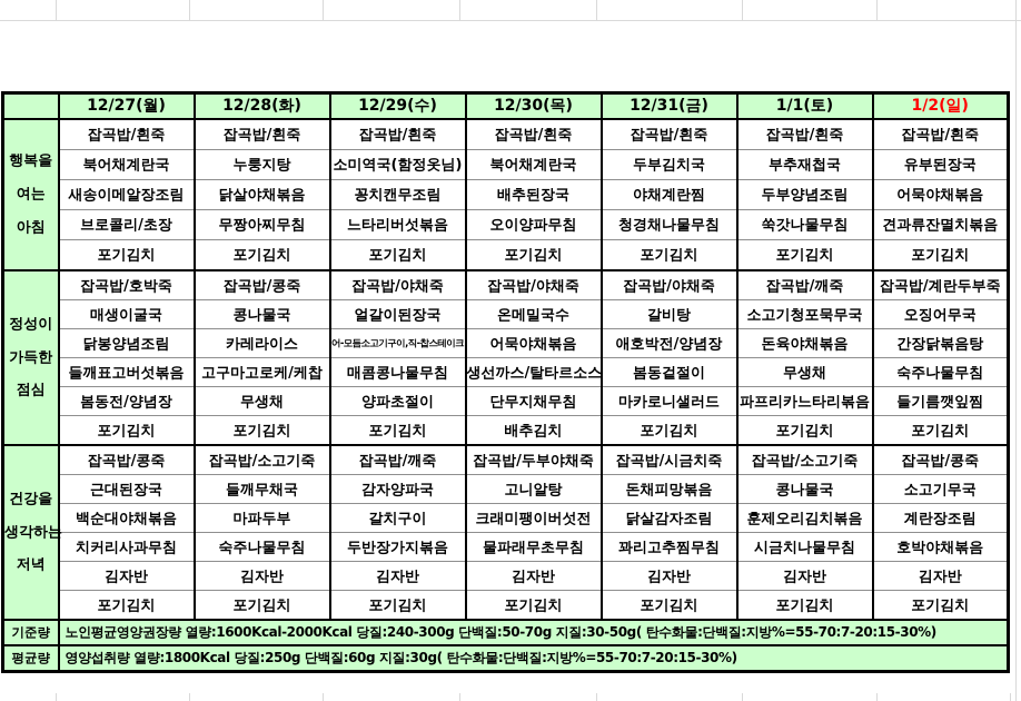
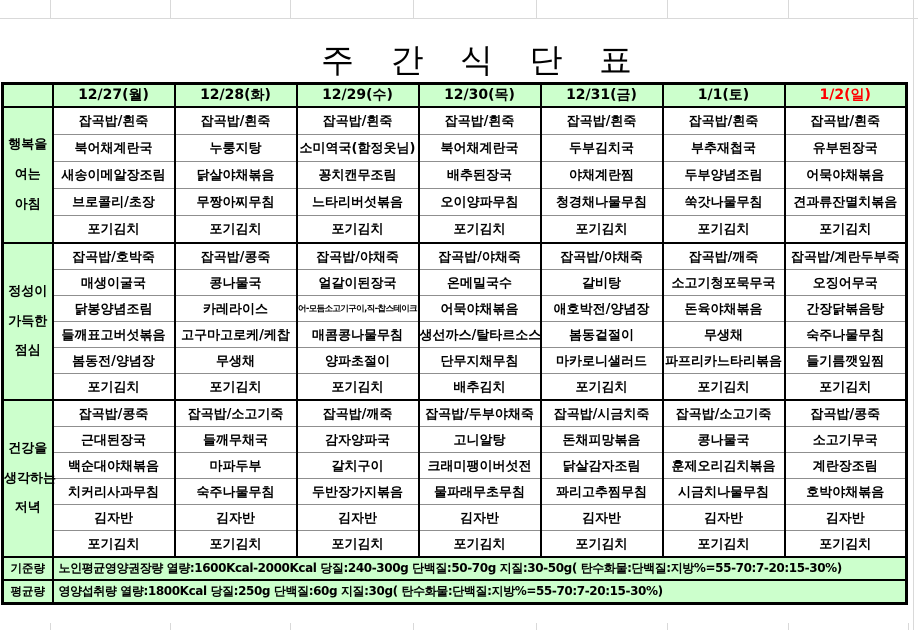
+ 주 간 식 단 표
  	12/27(월)	12/28(화)	12/29(수)	12/30(목)	12/31(금)	1/1(토)	1/2(일)
  행복을 여는 아침	잡곡밥/흰죽	잡곡밥/흰죽	잡곡밥/흰죽	잡곡밥/흰죽	잡곡밥/흰죽	잡곡밥/흰죽	잡곡밥/흰죽
  북어채계란국	누룽지탕	소미역국(함정옷님)	북어채계란국	두부김치국	부추재첩국	유부된장국
  새송이메알장조림	닭살야채볶음	꽁치캔무조림	배추된장국	야채계란찜	두부양념조림	어묵야채볶음
  브로콜리/초장	무짱아찌무침	느타리버섯볶음	오이양파무침	청경채나물무침	쑥갓나물무침	견과류잔멸치볶음
  포기김치	포기김치	포기김치	포기김치	포기김치	포기김치	포기김치
  정성이 가득한 점심	잡곡밥/호박죽	잡곡밥/콩죽	잡곡밥/야채죽	잡곡밥/야채죽	잡곡밥/야채죽	잡곡밥/깨죽	잡곡밥/계란두부죽
  매생이굴국	콩나물국	얼갈이된장국	온메밀국수	갈비탕	소고기청포묵무국	오징어무국
  닭봉양념조림	카레라이스	어-모듬소고기구이,직-찹스테이크	어묵야채볶음	애호박전/양념장	돈육야채볶음	간장닭볶음탕
  들깨표고버섯볶음	고구마고로케/케찹	매콤콩나물무침	생선까스/탈타르소스	봄동겉절이	무생채	숙주나물무침
  봄동전/양념장	무생채	양파초절이	단무지채무침	마카로니샐러드	파프리카느타리볶음	들기름깻잎찜
  포기김치	포기김치	포기김치	배추김치	포기김치	포기김치	포기김치
  건강을 생각하는 저녁	잡곡밥/콩죽	잡곡밥/소고기죽	잡곡밥/깨죽	잡곡밥/두부야채죽	잡곡밥/시금치죽	잡곡밥/소고기죽	잡곡밥/콩죽
  근대된장국	들깨무채국	감자양파국	고니알탕	돈채피망볶음	콩나물국	소고기무국
  백순대야채볶음	마파두부	갈치구이	크래미팽이버섯전	닭살감자조림	훈제오리김치볶음	계란장조림
  치커리사과무침	숙주나물무침	두반장가지볶음	물파래무초무침	꽈리고추찜무침	시금치나물무침	호박야채볶음
  김자반	김자반	김자반	김자반	김자반	김자반	김자반
  포기김치	포기김치	포기김치	포기김치	포기김치	포기김치	포기김치
  기준량	노인평균영양권장량 열량:1600Kcal-2000Kcal 당질:240-300g 단백질:50-70g 지질:30-50g( 탄수화물:단백질:지방%=55-70:7-20:15-30%)
  평균량	영양섭취량 열량:1800Kcal 당질:250g 단백질:60g 지질:30g( 탄수화물:단백질:지방%=55-70:7-20:15-30%)
